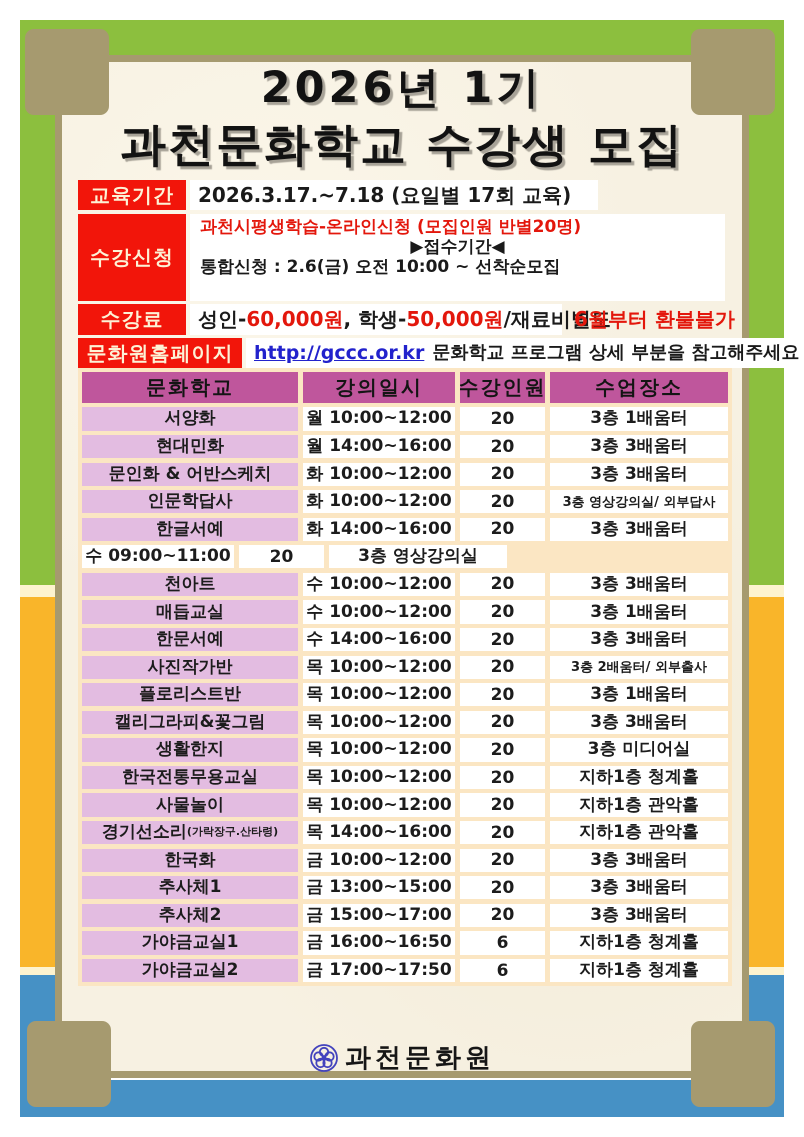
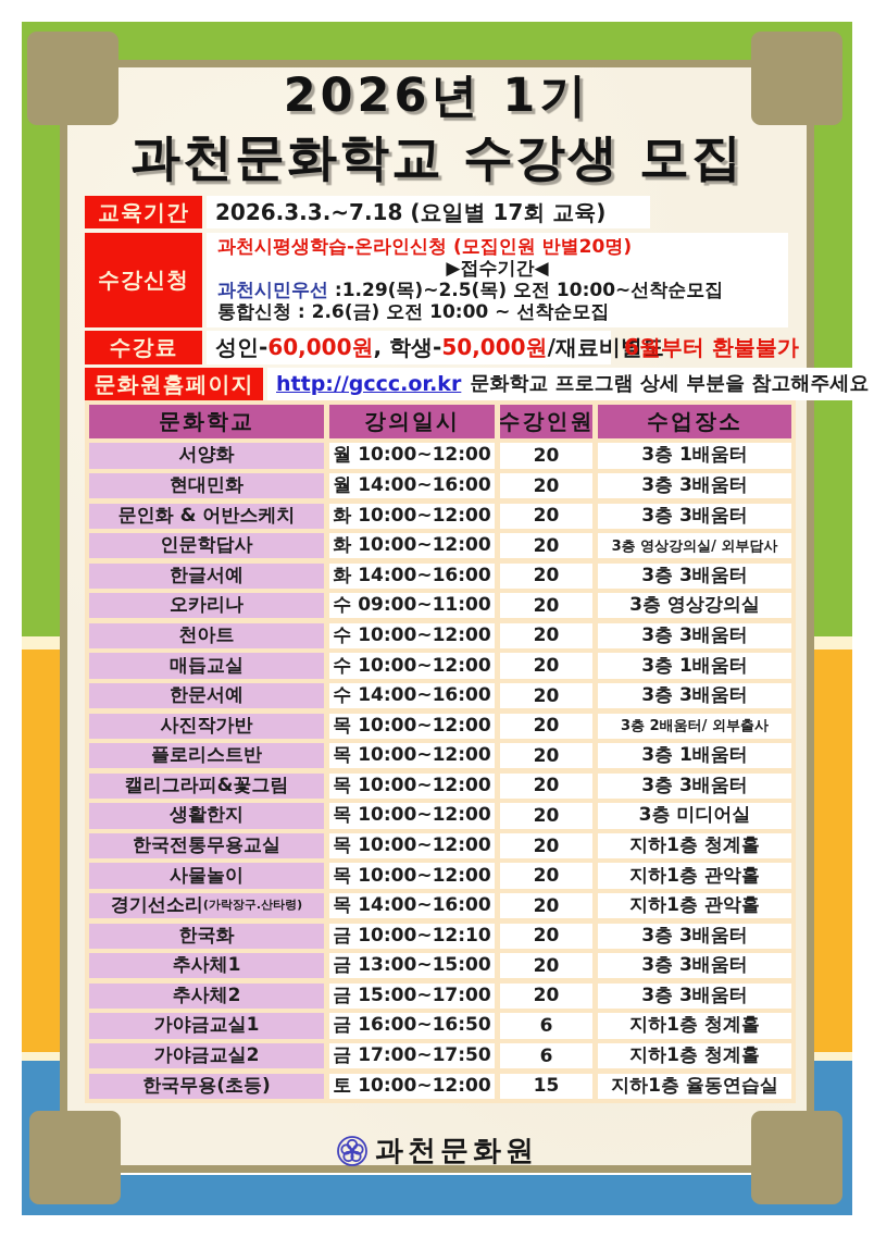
  2026년 1기
  과천문화학교 수강생 모집
  교육기간
- 2026.3.17.~7.18 (요일별 17회 교육)
+ 2026.3.3.~7.18 (요일별 17회 교육)
  수강신청
  과천시평생학습-온라인신청 (모집인원 반별20명)
  ▶접수기간◀
+ 과천시민우선 :1.29(목)~2.5(목) 오전 10:00~선착순모집
  통합신청 : 2.6(금) 오전 10:00 ~ 선착순모집
  수강료
  성인-
  60,000원
  , 학생-
  50,000원
  /재료비별도
  6월부터 환불불가
  문화원홈페이지
  http://gccc.or.kr
  문화학교 프로그램 상세 부분을 참고해주세요
  문화학교
  강의일시
  수강인원
  수업장소
  서양화
  월 10:00~12:00
  20
  3층 1배움터
  현대민화
  월 14:00~16:00
  20
  3층 3배움터
  문인화 & 어반스케치
  화 10:00~12:00
  20
  3층 3배움터
  인문학답사
  화 10:00~12:00
  20
  3층 영상강의실/ 외부답사
  한글서예
  화 14:00~16:00
  20
  3층 3배움터
+ 오카리나
  수 09:00~11:00
  20
  3층 영상강의실
  천아트
  수 10:00~12:00
  20
  3층 3배움터
  매듭교실
  수 10:00~12:00
  20
  3층 1배움터
  한문서예
  수 14:00~16:00
  20
  3층 3배움터
  사진작가반
  목 10:00~12:00
  20
  3층 2배움터/ 외부출사
  플로리스트반
  목 10:00~12:00
  20
  3층 1배움터
  캘리그라피&꽃그림
  목 10:00~12:00
  20
  3층 3배움터
  생활한지
  목 10:00~12:00
  20
  3층 미디어실
  한국전통무용교실
  목 10:00~12:00
  20
  지하1층 청계홀
  사물놀이
  목 10:00~12:00
  20
  지하1층 관악홀
  경기선소리
  (가락장구.산타령)
  목 14:00~16:00
  20
  지하1층 관악홀
  한국화
- 금 10:00~12:00
+ 금 10:00~12:10
  20
  3층 3배움터
  추사체1
  금 13:00~15:00
  20
  3층 3배움터
  추사체2
  금 15:00~17:00
  20
  3층 3배움터
  가야금교실1
  금 16:00~16:50
  6
  지하1층 청계홀
  가야금교실2
  금 17:00~17:50
  6
  지하1층 청계홀
+ 한국무용(초등)
+ 토 10:00~12:00
+ 15
+ 지하1층 율동연습실
  과천문화원
